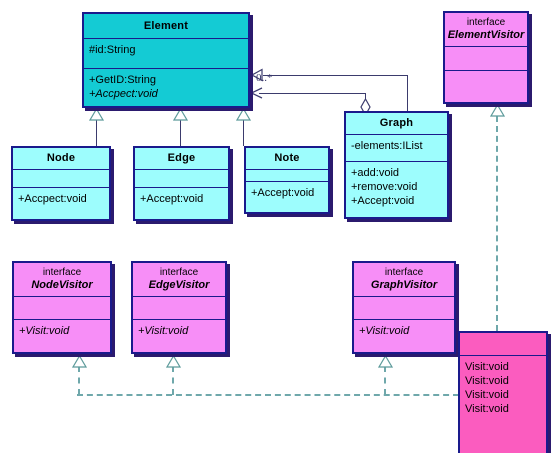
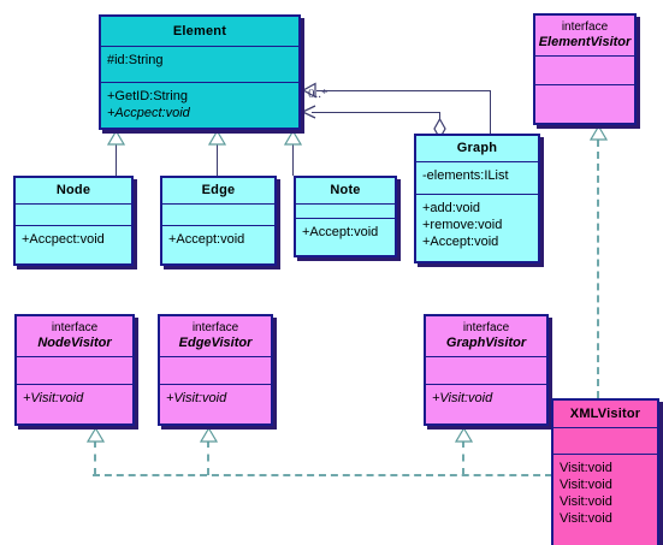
  0..*
  Element
  #id:String
  +GetID:String
  +Accpect:void
  Node
  +Accpect:void
  Edge
  +Accept:void
  Note
  +Accept:void
  Graph
  -elements:IList
  +add:void
  +remove:void
  +Accept:void
  interface
  ElementVisitor
  interface
  NodeVisitor
  +Visit:void
  interface
  EdgeVisitor
  +Visit:void
  interface
  GraphVisitor
  +Visit:void
+ XMLVisitor
  Visit:void
  Visit:void
  Visit:void
  Visit:void
